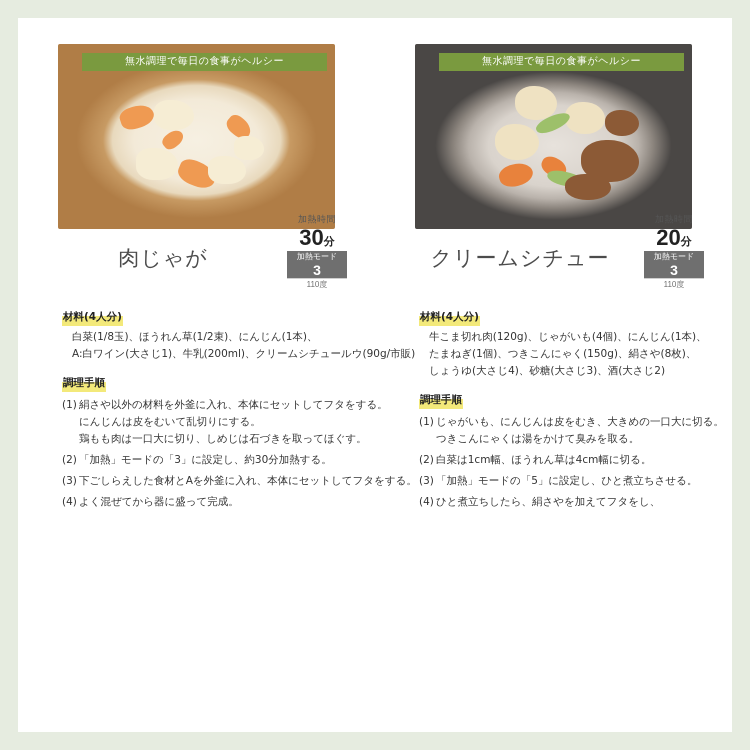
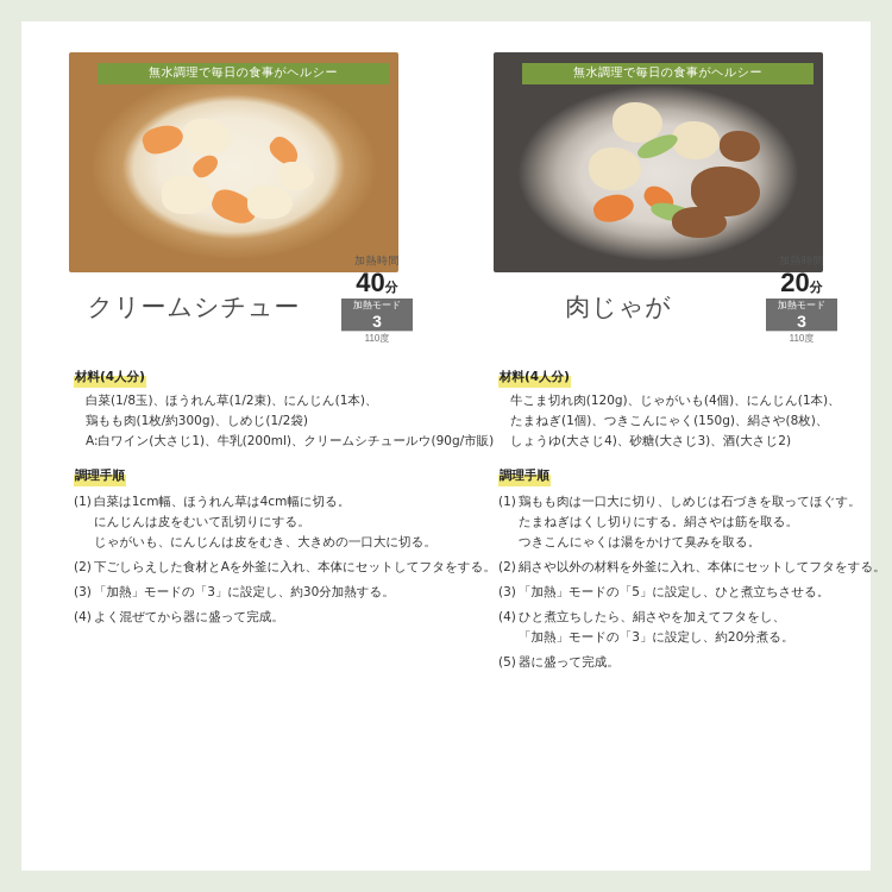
  無水調理で毎日の食事がヘルシー
- 肉じゃが
+ クリームシチュー
  加熱時間
- 30分
+ 40分
  加熱モード
  3
  110度
  材料(4人分)
  白菜(1/8玉)、ほうれん草(1/2束)、にんじん(1本)、
+ 鶏もも肉(1枚/約300g)、しめじ(1/2袋)
  A:白ワイン(大さじ1)、牛乳(200ml)、クリームシチュールウ(9
  調理手順
  (1)
- 絹さや以外の材料を外釜に入れ、本体にセットしてフタをする。
+ 白菜は1cm幅、ほうれん草は4cm幅に切る。
  にんじんは皮をむいて乱切りにする。
- 鶏もも肉は一口大に切り、しめじは石づきを取ってほぐす。
+ じゃがいも、にんじんは皮をむき、大きめの一口大に切る。
  (2)
- 「加熱」モードの「3」に設定し、約30分加熱する。
+ 下ごしらえした食材とAを外釜に入れ、本体にセットしてフタをする。
  (3)
- 下ごしらえした食材とAを外釜に入れ、本体にセットしてフタをする。
+ 「加熱」モードの「3」に設定し、約30分加熱する。
  (4)
  よく混ぜてから器に盛って完成。
  無水調理で毎日の食事がヘルシー
- クリームシチュー
+ 肉じゃが
  加熱時間
  20分
  加熱モード
  3
  110度
  材料(4人分)
  牛こま切れ肉(120g)、じゃがいも(4個)、にんじん(1本)、
  たまねぎ(1個)、つきこんにゃく(150g)、絹さや(8枚)、
  しょうゆ(大さじ4)、砂糖(大さじ3)、酒(大さじ2)
  調理手順
  (1)
- じゃがいも、にんじんは皮をむき、大きめの一口大に切る。
+ 鶏もも肉は一口大に切り、しめじは石づきを取ってほぐす。
+ たまねぎはくし切りにする。絹さやは筋を取る。
  つきこんにゃくは湯をかけて臭みを取る。
  (2)
- 白菜は1cm幅、ほうれん草は4cm幅に切る。
+ 絹さや以外の材料を外釜に入れ、本体にセットしてフタをする。
  (3)
  「加熱」モードの「5」に設定し、ひと煮立ちさせる。
  (4)
  ひと煮立ちしたら、絹さやを加えてフタをし、
+ 「加熱」モードの「3」に設定し、約20分煮る。
+ (5)
+ 器に盛って完成。
